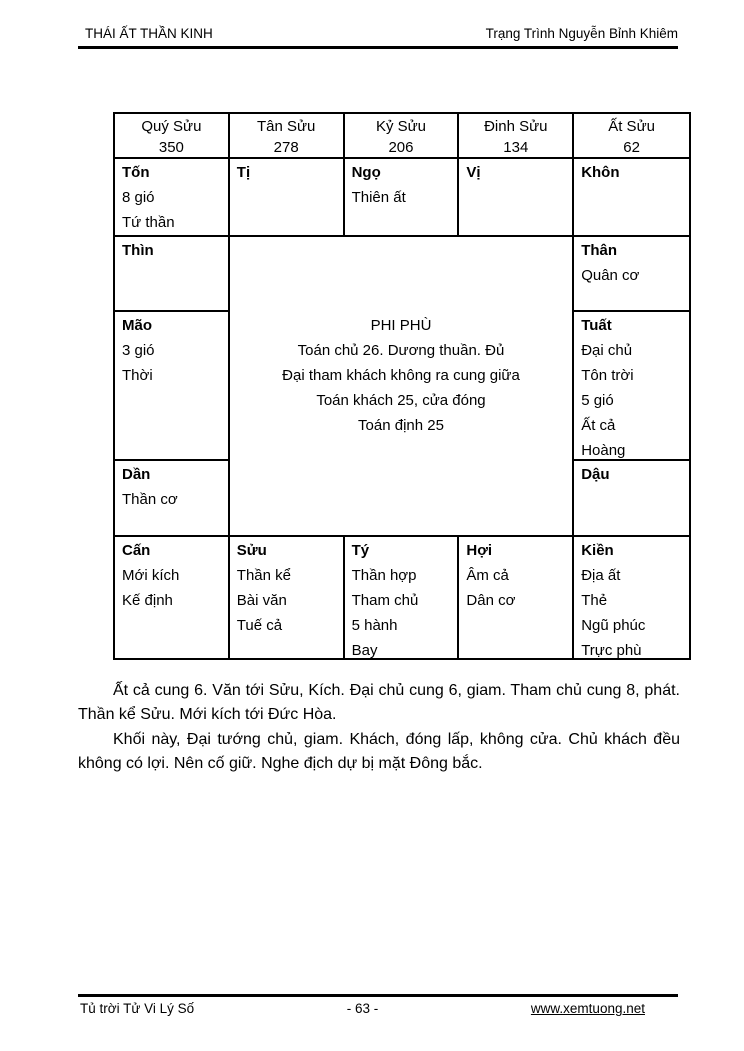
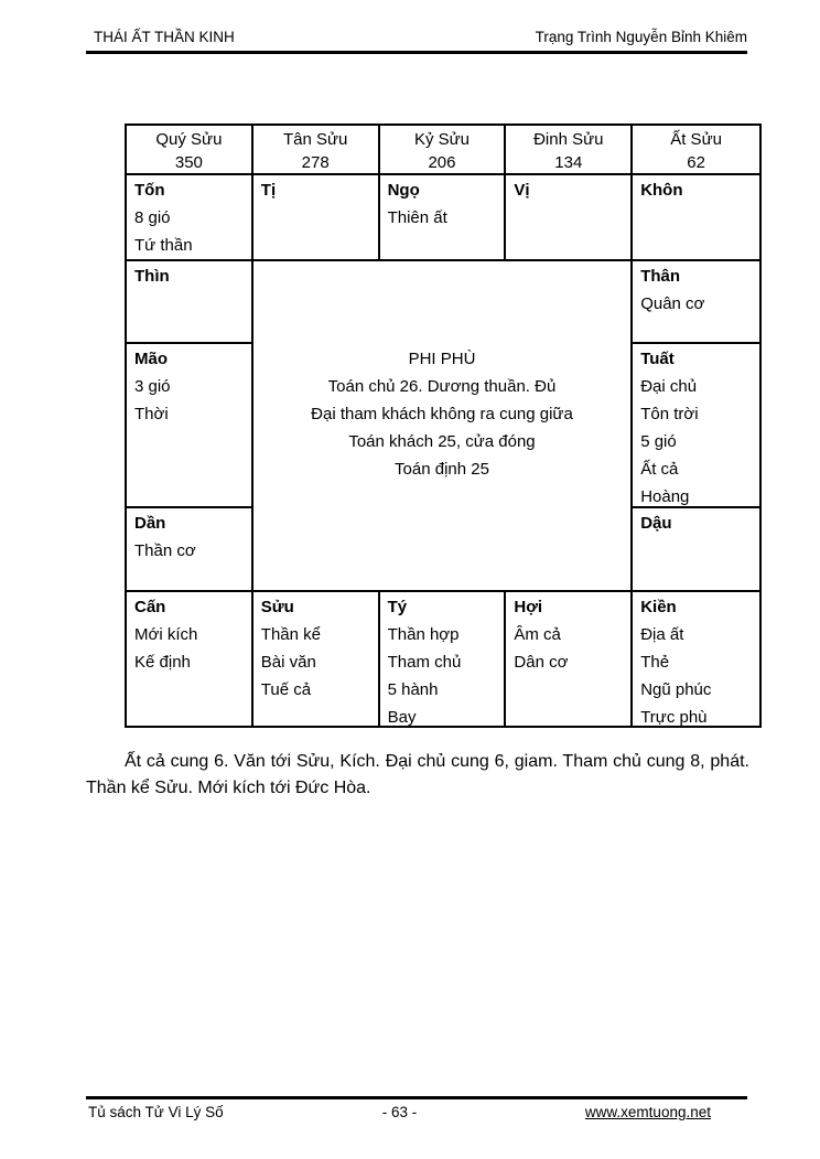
  THÁI ẤT THẦN KINH
  Trạng Trình Nguyễn Bỉnh Khiêm
  Quý Sửu
  350
  Tân Sửu
  278
  Kỷ Sửu
  206
  Đinh Sửu
  134
  Ất Sửu
  62
  Tốn
  8 gió
  Tứ thần
  Tị
  Ngọ
  Thiên ất
  Vị
  Khôn
  Thìn
  PHI PHÙ
  Toán chủ 26. Dương thuần. Đủ
  Đại tham khách không ra cung giữa
  Toán khách 25, cửa đóng
  Toán định 25
  Thân
  Quân cơ
  Mão
  3 gió
  Thời
  Tuất
  Đại chủ
  Tôn trời
  5 gió
  Ất cả
  Hoàng
  Dần
  Thần cơ
  Dậu
  Cấn
  Mới kích
  Kế định
  Sửu
  Thần kể
  Bài văn
  Tuế cả
  Tý
  Thần hợp
  Tham chủ
  5 hành
  Bay
  Hợi
  Âm cả
  Dân cơ
  Kiền
  Địa ất
  Thẻ
  Ngũ phúc
  Trực phù
  Ất cả cung 6. Văn tới Sửu, Kích. Đại chủ cung 6, giam. Tham chủ cung 8, phát. Thần kể Sửu. Mới kích tới Đức Hòa.
- Khối này, Đại tướng chủ, giam. Khách, đóng lấp, không cửa. Chủ khách đều không có lợi. Nên cố giữ. Nghe địch dự bị mặt Đông bắc.
- Tủ trời Tử Vi Lý Số
+ Tủ sách Tử Vi Lý Số
  - 63 -
  www.xemtuong.net
